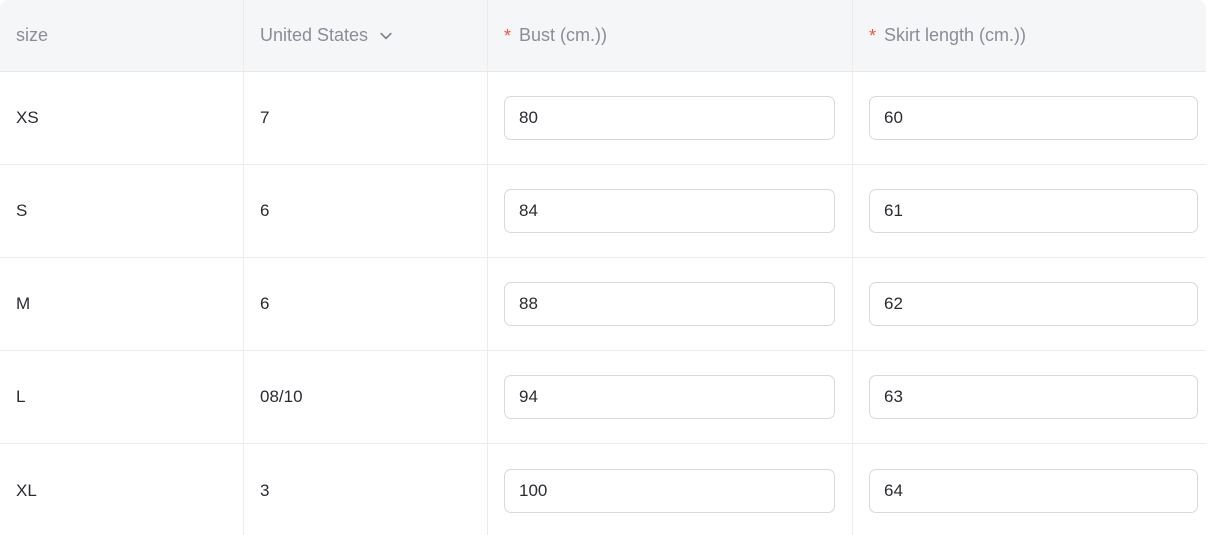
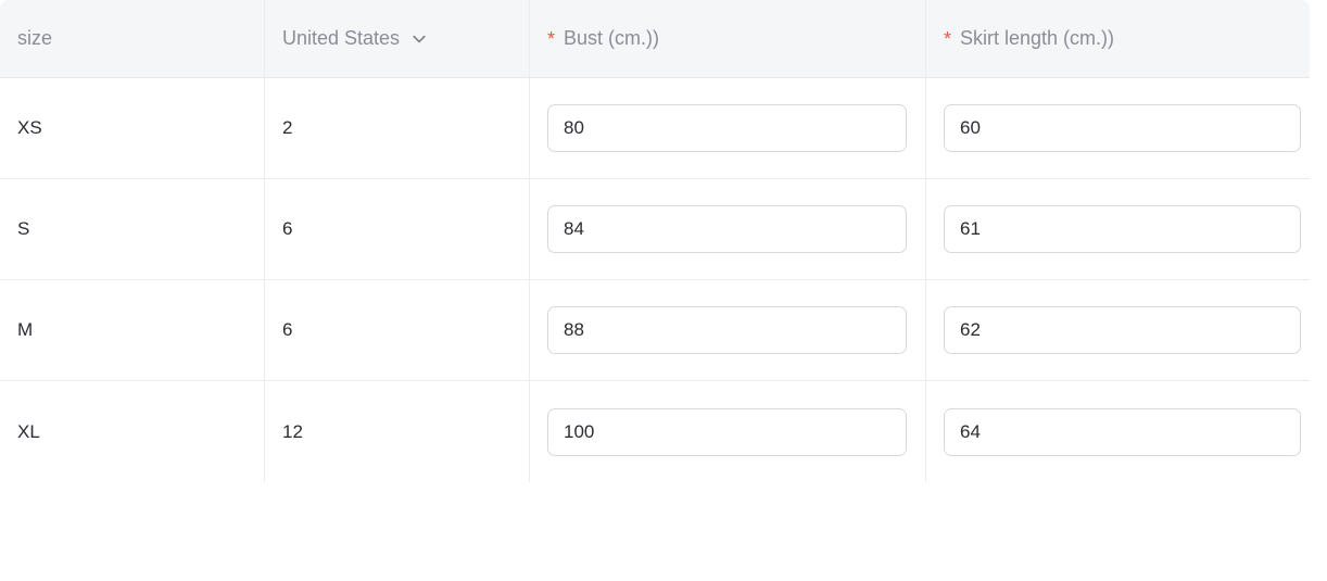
  size	United States	* Bust (cm.))	* Skirt length (cm.))
- XS	7	80	60
+ XS	2	80	60
  S	6	84	61
  M	6	88	62
- L	08/10	94	63
- XL	3	100	64
+ XL	12	100	64
